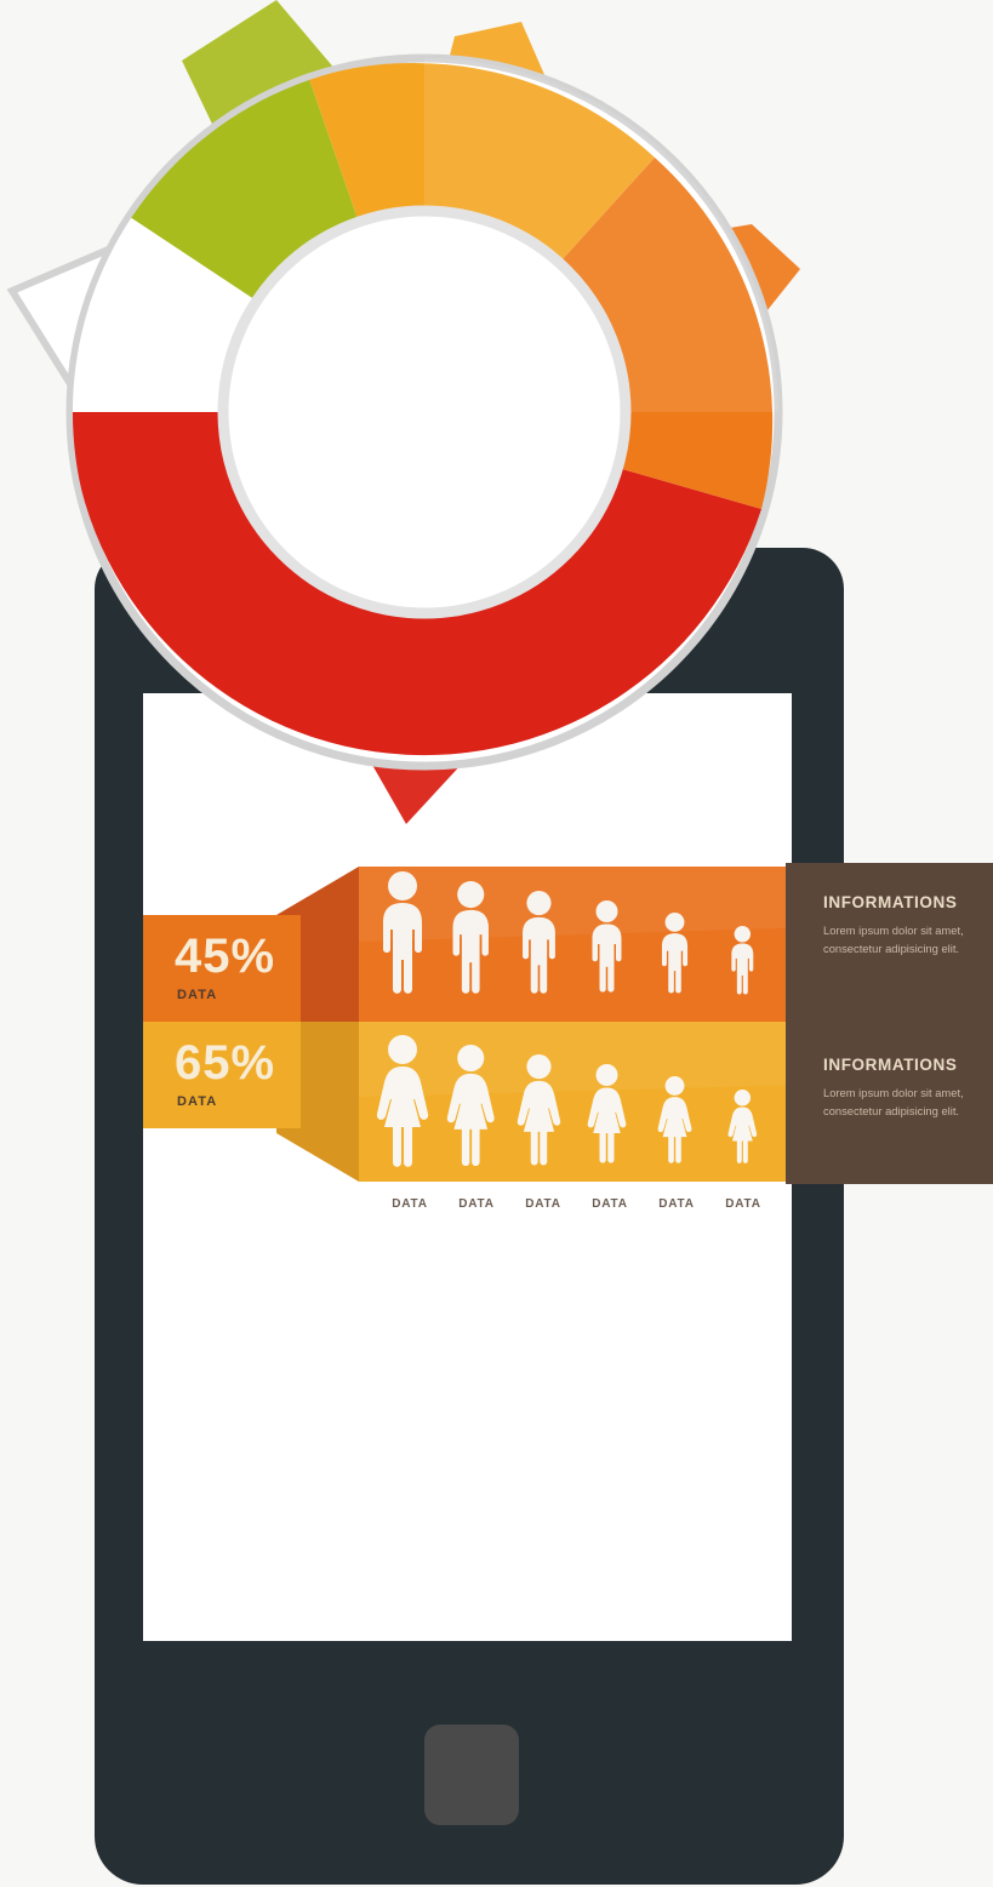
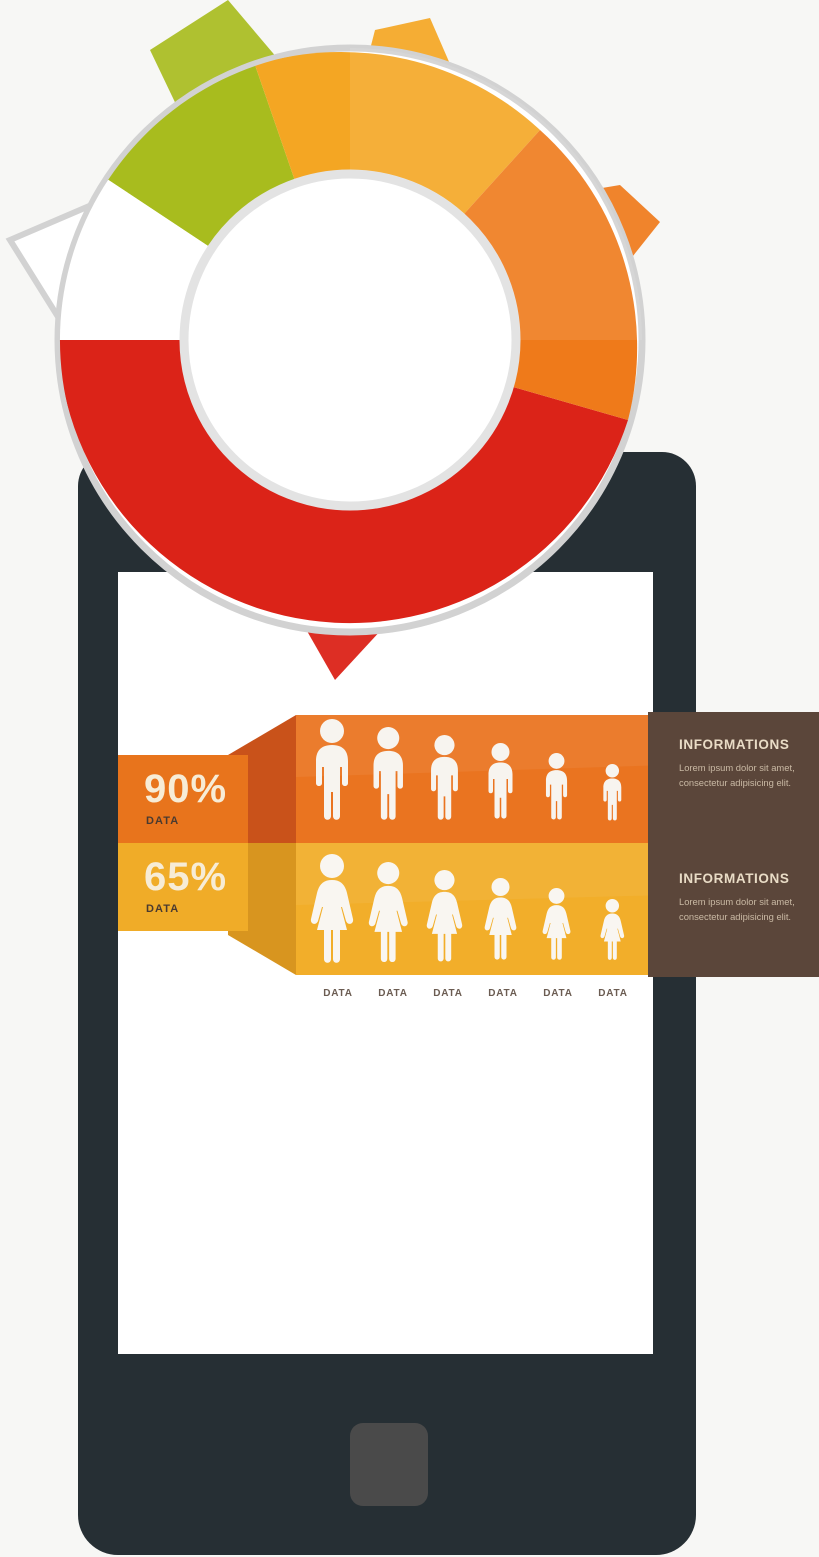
- 45%
+ 90%
  DATA
  65%
  DATA
  INFORMATIONS
  Lorem ipsum dolor sit amet, consectetur adipisicing elit.
  INFORMATIONS
  Lorem ipsum dolor sit amet, consectetur adipisicing elit.
  DATA
  DATA
  DATA
  DATA
  DATA
  DATA
